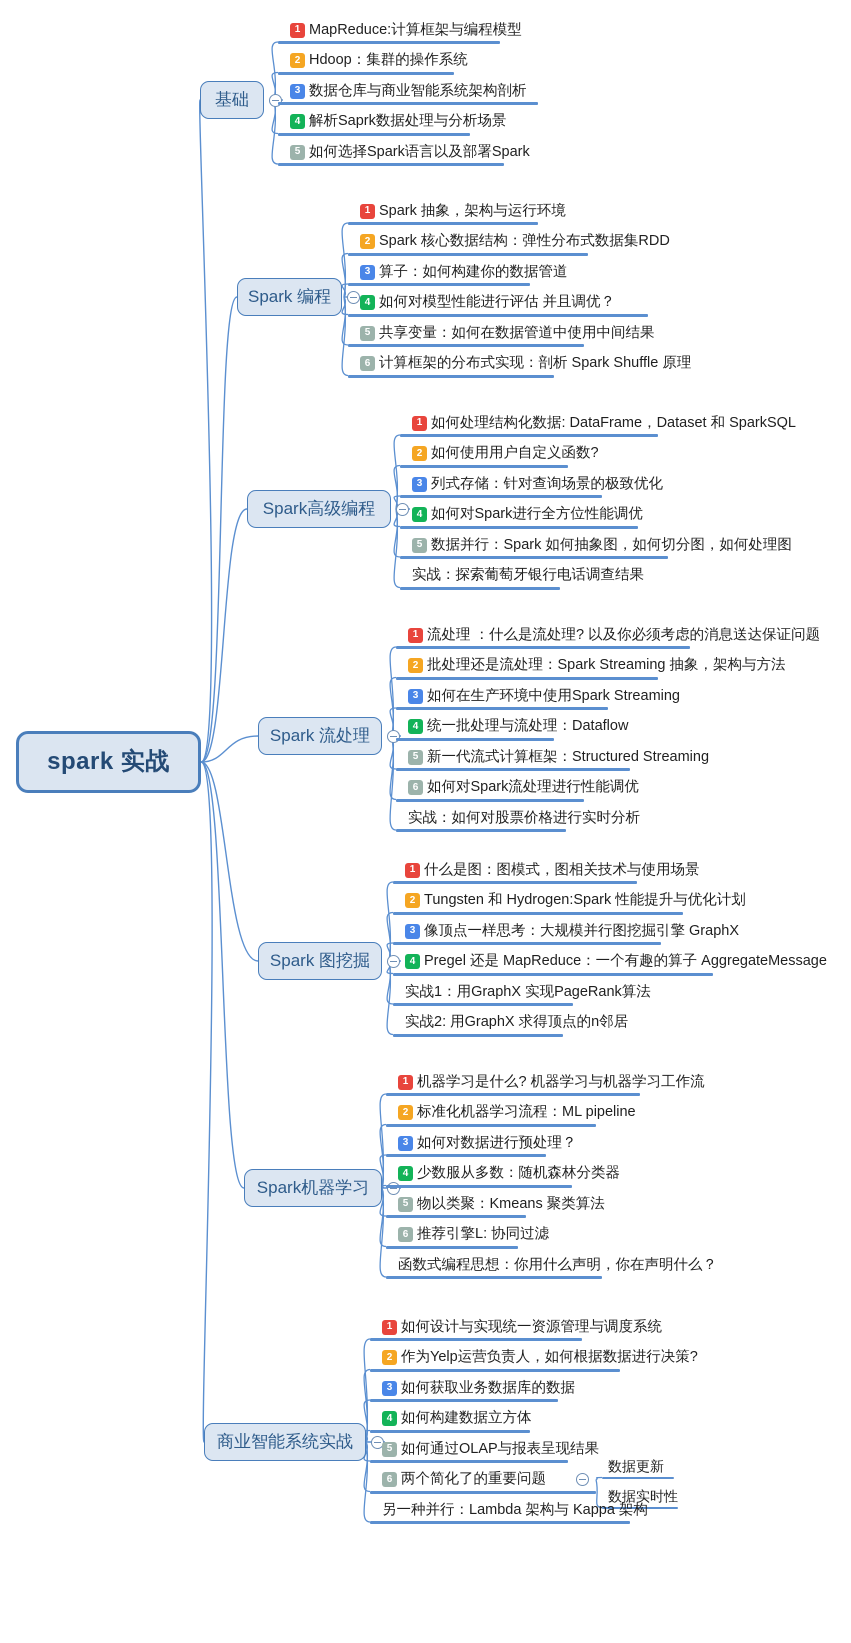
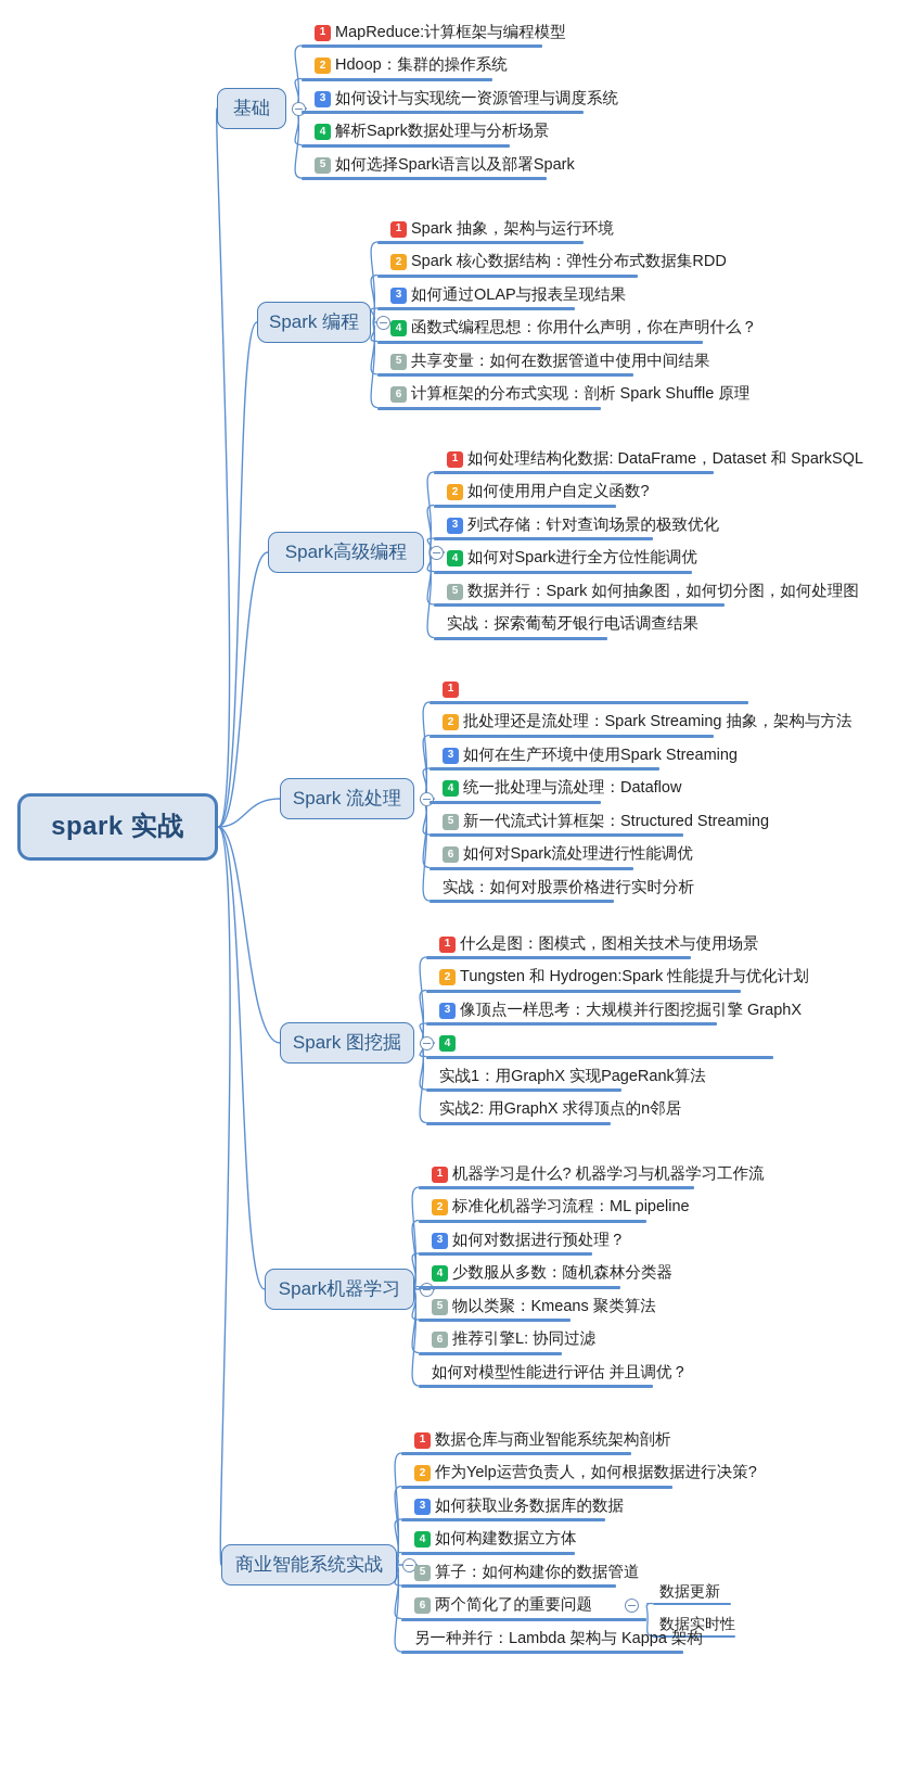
  spark 实战
  基础
  1
  MapReduce:计算框架与编程模型
  2
  Hdoop：集群的操作系统
  3
- 数据仓库与商业智能系统架构剖析
+ 如何设计与实现统一资源管理与调度系统
  4
  解析Saprk数据处理与分析场景
  5
  如何选择Spark语言以及部署Spark
  Spark 编程
  1
  Spark 抽象，架构与运行环境
  2
  Spark 核心数据结构：弹性分布式数据集RDD
  3
- 算子：如何构建你的数据管道
+ 如何通过OLAP与报表呈现结果
  4
- 如何对模型性能进行评估 并且调优？
+ 函数式编程思想：你用什么声明，你在声明什么？
  5
  共享变量：如何在数据管道中使用中间结果
  6
  计算框架的分布式实现：剖析 Spark Shuffle 原理
  Spark高级编程
  1
  如何处理结构化数据: DataFrame，Dataset 和 SparkSQL
  2
  如何使用用户自定义函数?
  3
  列式存储：针对查询场景的极致优化
  4
  如何对Spark进行全方位性能调优
  5
  数据并行：Spark 如何抽象图，如何切分图，如何处理图
  实战：探索葡萄牙银行电话调查结果
  Spark 流处理
  1
- 流处理 ：什么是流处理? 以及你必须考虑的消息送达保证问题
  2
  批处理还是流处理：Spark Streaming 抽象，架构与方法
  3
  如何在生产环境中使用Spark Streaming
  4
  统一批处理与流处理：Dataflow
  5
  新一代流式计算框架：Structured Streaming
  6
  如何对Spark流处理进行性能调优
  实战：如何对股票价格进行实时分析
  Spark 图挖掘
  1
  什么是图：图模式，图相关技术与使用场景
  2
  Tungsten 和 Hydrogen:Spark 性能提升与优化计划
  3
  像顶点一样思考：大规模并行图挖掘引擎 GraphX
  4
- Pregel 还是 MapReduce：一个有趣的算子 AggregateMessage
  实战1：用GraphX 实现PageRank算法
  实战2: 用GraphX 求得顶点的n邻居
  Spark机器学习
  1
  机器学习是什么? 机器学习与机器学习工作流
  2
  标准化机器学习流程：ML pipeline
  3
  如何对数据进行预处理？
  4
  少数服从多数：随机森林分类器
  5
  物以类聚：Kmeans 聚类算法
  6
  推荐引擎L: 协同过滤
- 函数式编程思想：你用什么声明，你在声明什么？
+ 如何对模型性能进行评估 并且调优？
  商业智能系统实战
  1
- 如何设计与实现统一资源管理与调度系统
+ 数据仓库与商业智能系统架构剖析
  2
  作为Yelp运营负责人，如何根据数据进行决策?
  3
  如何获取业务数据库的数据
  4
  如何构建数据立方体
  5
- 如何通过OLAP与报表呈现结果
+ 算子：如何构建你的数据管道
  6
  两个简化了的重要问题
  数据更新
  数据实时性
  另一种并行：Lambda 架构与 Kappa 架构
